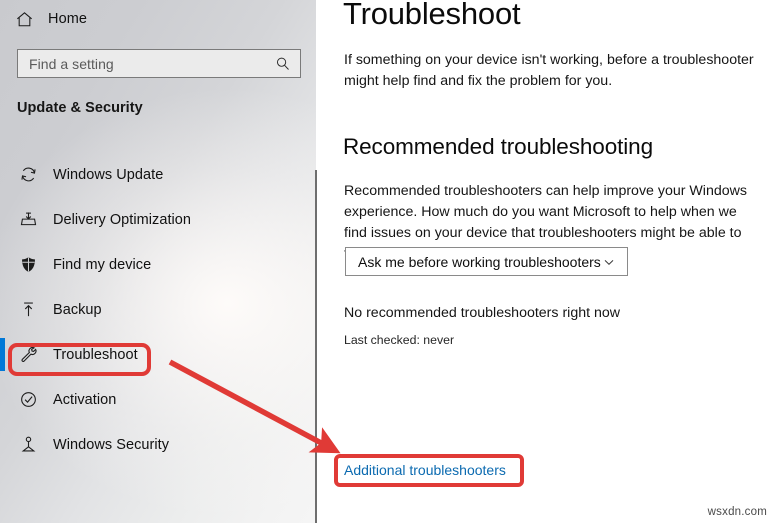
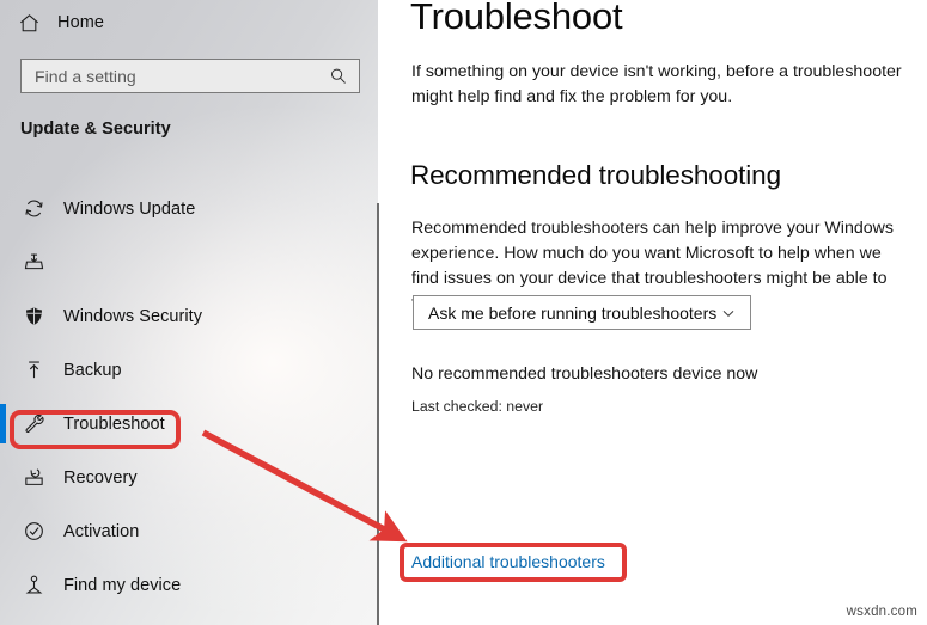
  Home
  Find a setting
  Update & Security
  Windows Update
- Delivery Optimization
- Find my device
+ Windows Security
  Backup
  Troubleshoot
+ Recovery
  Activation
- Windows Security
+ Find my device
  Troubleshoot
  If something on your device isn't working, before a troubleshooter might help find and fix the problem for you.
  Recommended troubleshooting
  Recommended troubleshooters can help improve your Windows experience. How much do you want Microsoft to help when we find issues on your device that troubleshooters might be able to
- No recommended troubleshooters right now
+ No recommended troubleshooters device now
  Last checked: never
  Additional troubleshooters
  wsxdn.com
- Ask me before working troubleshooters
+ Ask me before running troubleshooters
